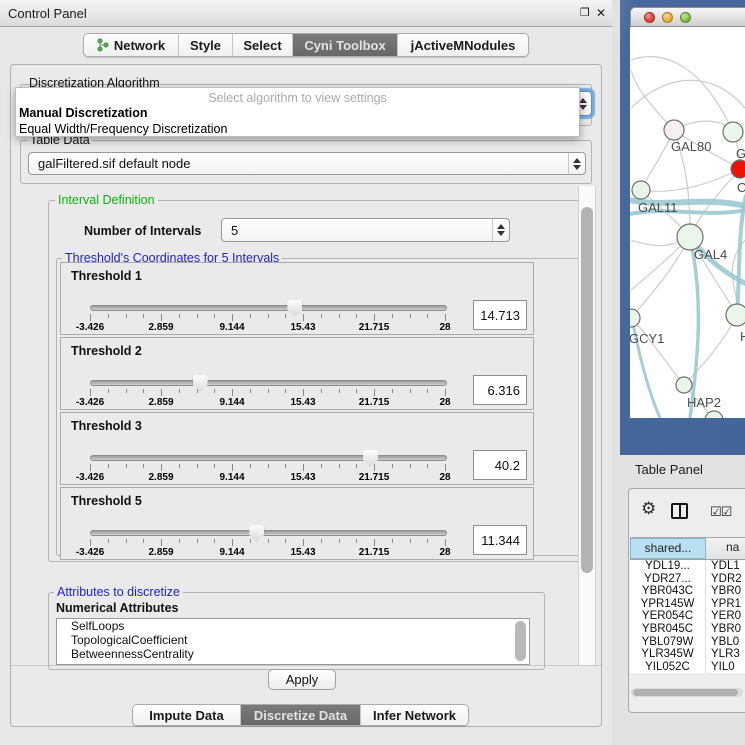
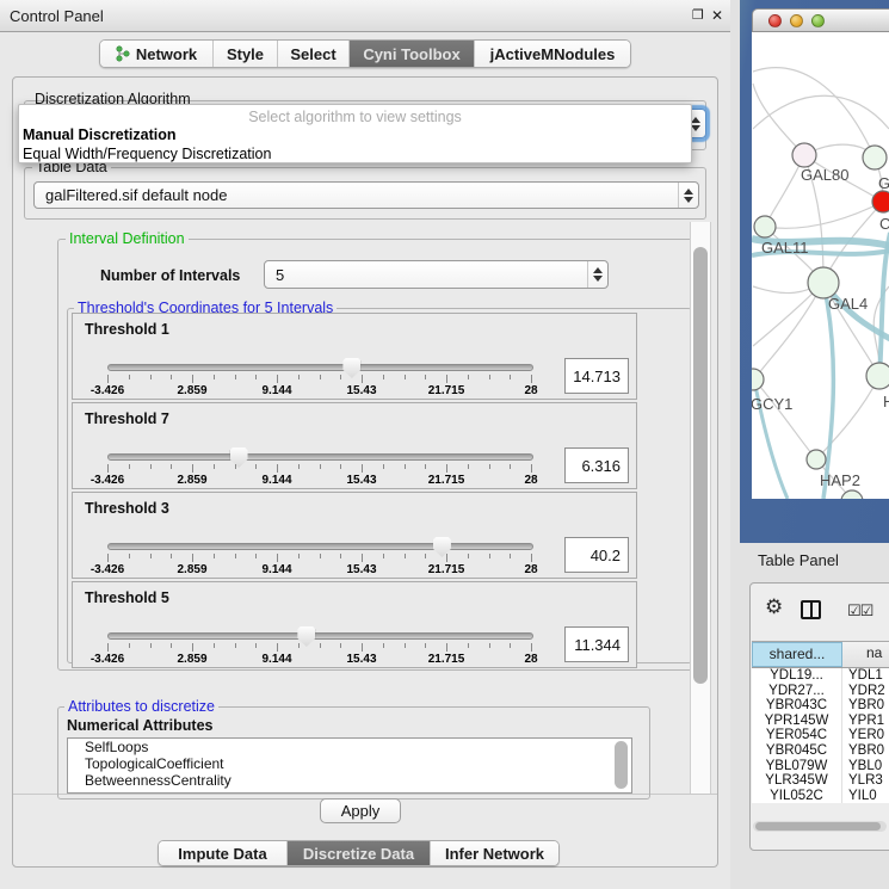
  Control Panel
  ❐
  ✕
  Network
  Style
  Select
  Cyni Toolbox
  jActiveMNodules
  Discretization Algorithm
  Table Data
  galFiltered.sif default node
  Interval Definition
  Number of Intervals
  5
  Threshold's Coordinates for 5 Intervals
  Threshold 1
  -3.426
  2.859
  9.144
  15.43
  21.715
  28
  14.713
- Threshold 2
+ Threshold 7
  -3.426
  2.859
  9.144
  15.43
  21.715
  28
  6.316
  Threshold 3
  -3.426
  2.859
  9.144
  15.43
  21.715
  28
  40.2
  Threshold 5
  -3.426
  2.859
  9.144
  15.43
  21.715
  28
  11.344
  Attributes to discretize
  Numerical Attributes
  SelfLoops
  TopologicalCoefficient
  BetweennessCentrality
  Apply
  Impute Data
  Discretize Data
  Infer Network
  GAL80
  C
  GAL11
  GAL4
  GCY1
  HAP2
  Table Panel
  ⚙
  ☑☑
  shared...
  na
  YDL19...
  YDL1
  YDR27...
  YDR2
  YBR043C
  YBR0
  YPR145W
  YPR1
  YER054C
  YER0
  YBR045C
  YBR0
  YBL079W
  YBL0
  YLR345W
  YLR3
  YIL052C
  YIL0
  Select algorithm to view settings
  Manual Discretization
  Equal Width/Frequency Discretization
